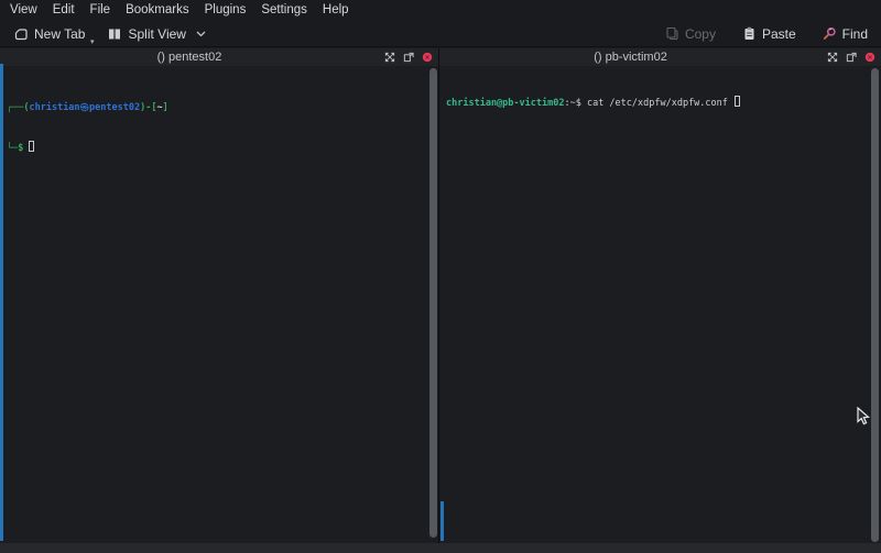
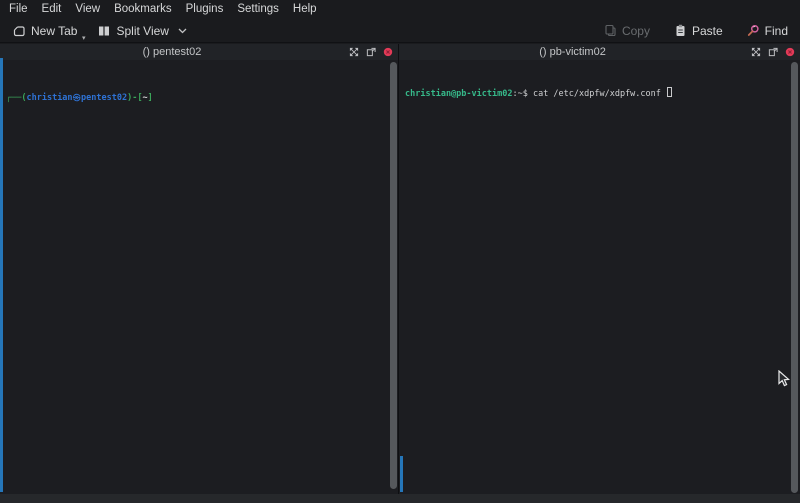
- View
+ File
  Edit
- File
+ View
  Bookmarks
  Plugins
  Settings
  Help
  New Tab
  Split View
  Copy
  Paste
  Find
  () pentest02
  () pb-victim02
  ┌──(christian㉿pentest02)-[~]
- └─$
  christian@pb-victim02:~$ cat /etc/xdpfw/xdpfw.conf
